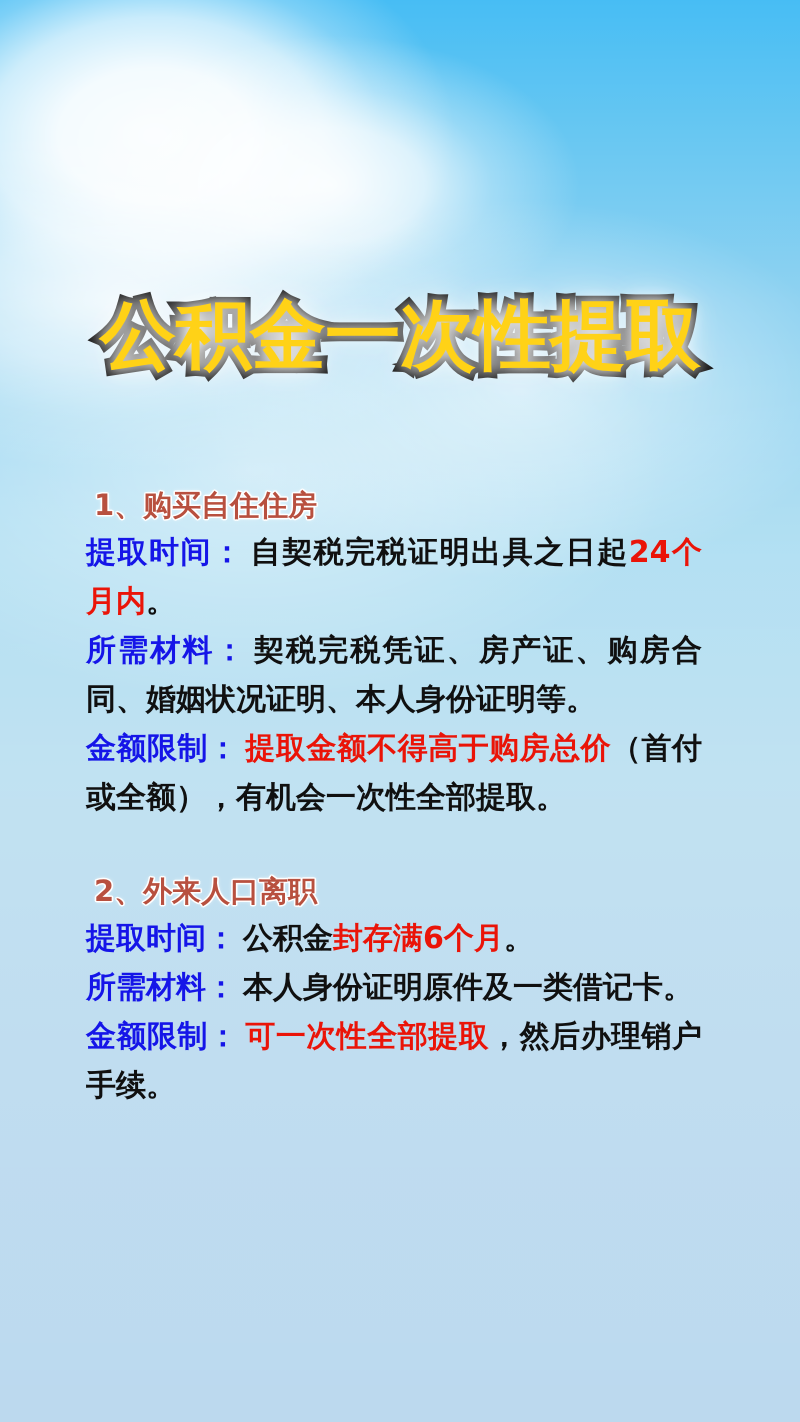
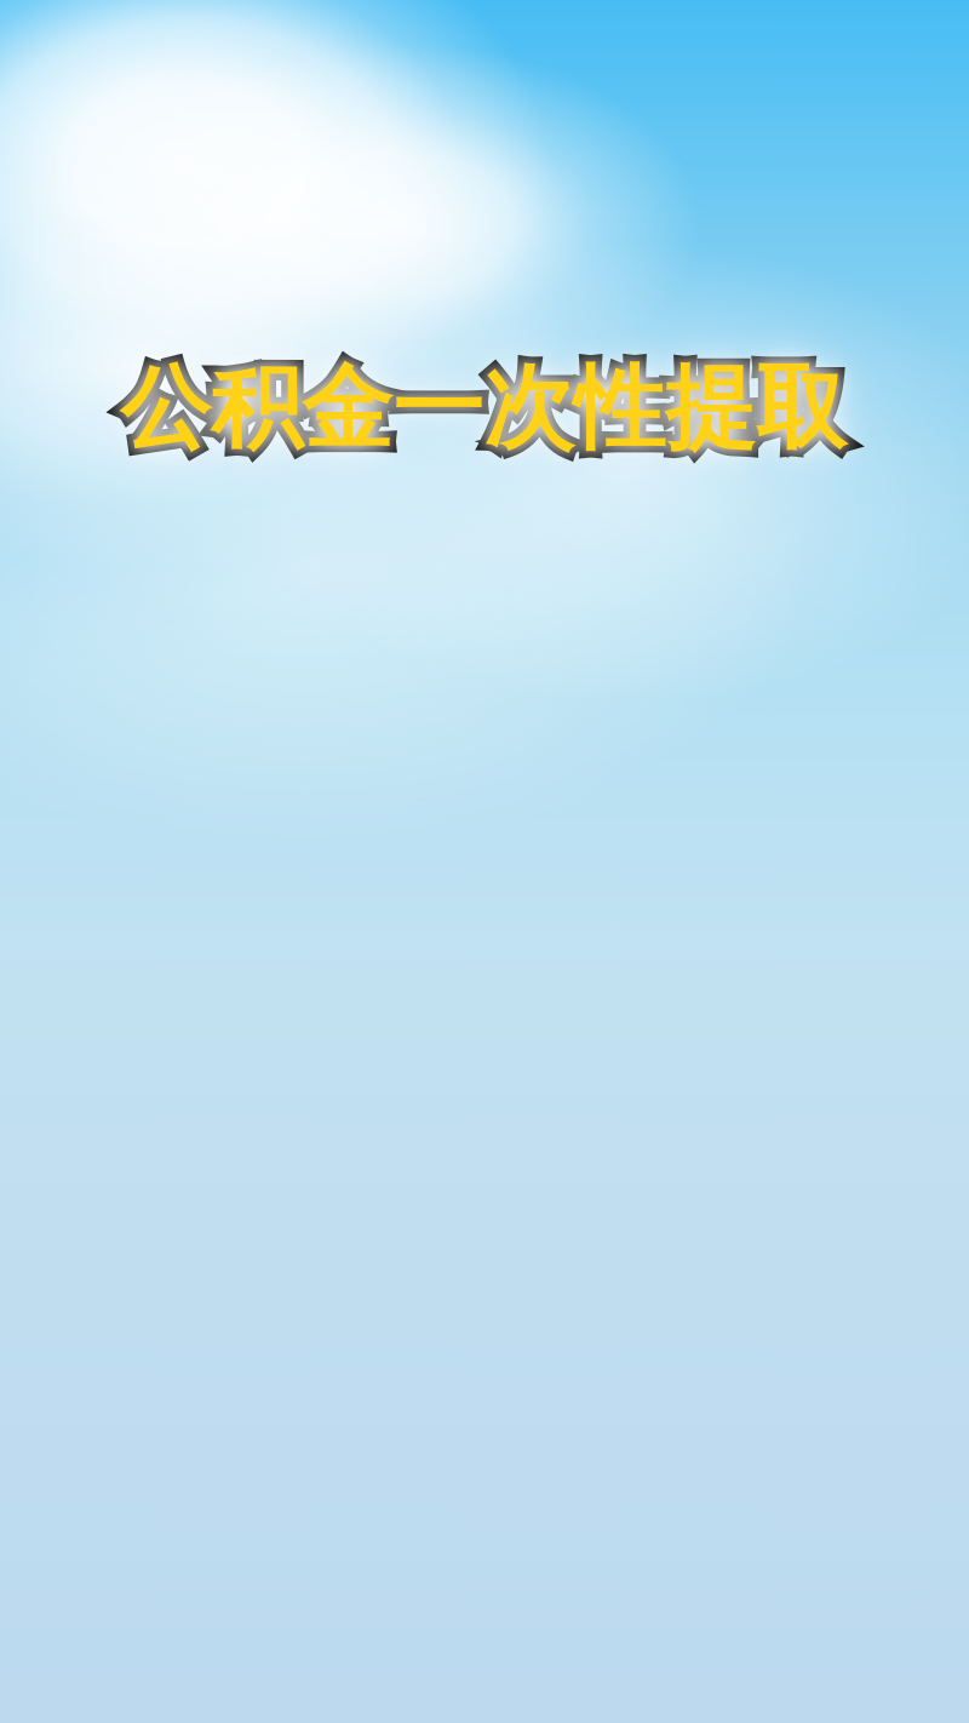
  公积金一次性提取
- 1、购买自住住房
- 提取时间： 自契税完税证明出具之日起24个月内。
- 所需材料： 契税完税凭证、房产证、购房合同、婚姻状况证明、本人身份证明等。
- 金额限制： 提取金额不得高于购房总价（首付或全额），有机会一次性全部提取。
- 2、外来人口离职
- 提取时间： 公积金封存满6个月。
- 所需材料： 本人身份证明原件及一类借记卡。
- 金额限制： 可一次性全部提取，然后办理销户手续。
